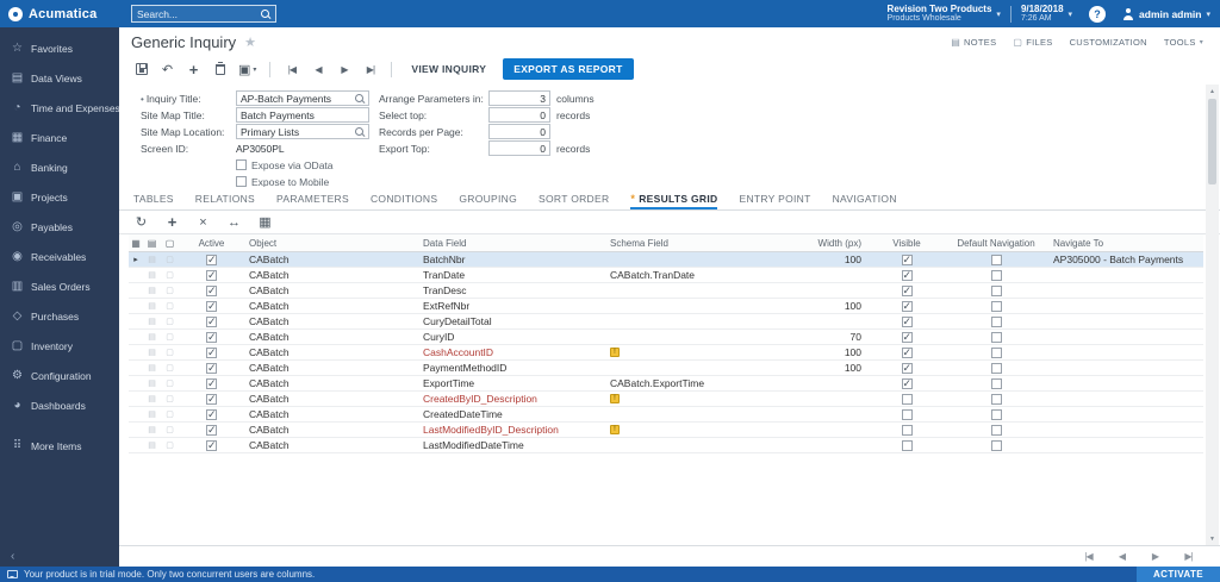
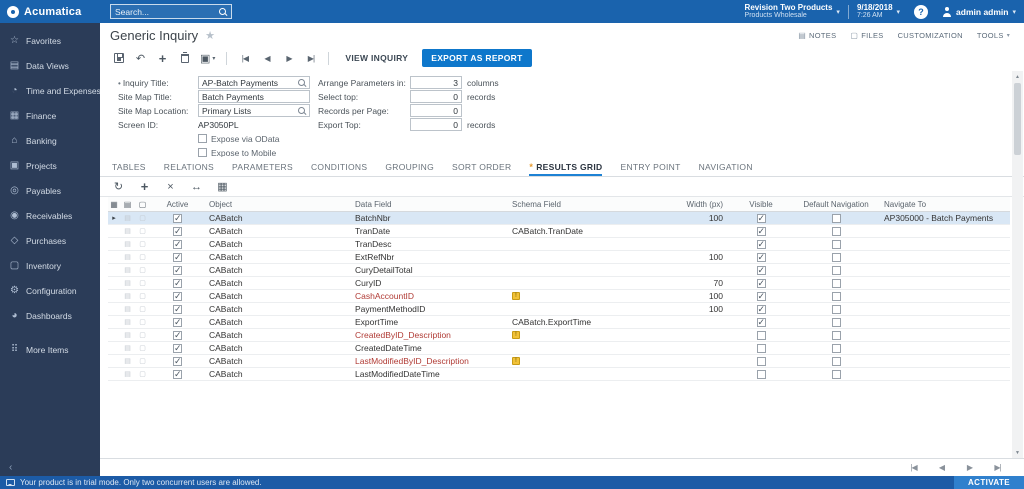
  Acumatica
  Search...
  Revision Two Products
  9/18/2018
  ?
  admin admin
  ☆
  Favorites
  ▤
  Data Views
  ◔
  Time and Expenses
  ▦
  Finance
  ⌂
  Banking
  ▣
  Projects
  ◎
  Payables
  ◉
  Receivables
- ▥
- Sales Orders
  ◇
  Purchases
  ▢
  Inventory
  ⚙
  Configuration
  ◕
  Dashboards
  ⠿
  More Items
  ‹
  Generic Inquiry
  ★
  ▤
  NOTES
  ▢
  FILES
  CUSTOMIZATION
  TOOLS
  ↶
  +
  ▣
  |◀
  ◀
  ▶
  ▶|
  VIEW INQUIRY
  EXPORT AS REPORT
  • Inquiry Title:
  AP-Batch Payments
  Site Map Title:
  Batch Payments
  Site Map Location:
  Primary Lists
  Screen ID:
  AP3050PL
  Expose via OData
  Expose to Mobile
  Arrange Parameters in:
  3
  columns
  Select top:
  0
  records
  Records per Page:
  0
  Export Top:
  0
  records
  TABLES
  RELATIONS
  PARAMETERS
  CONDITIONS
  GROUPING
  SORT ORDER
  *
  RESULTS GRID
  ENTRY POINT
  NAVIGATION
  ↻
  +
  ×
  ↔
  ▦
  ▦
  ▤
  ▢
  Active
  Object
  Data Field
  Schema Field
  Width (px)
  Visible
  Default Navigation
  Navigate To
  CABatch
  BatchNbr
  100
  AP305000 - Batch Payments
  CABatch
  TranDate
  CABatch.TranDate
  CABatch
  TranDesc
  CABatch
  ExtRefNbr
  100
  CABatch
  CuryDetailTotal
  CABatch
  CuryID
  70
  CABatch
  CashAccountID
  100
  CABatch
  PaymentMethodID
  100
  CABatch
  ExportTime
  CABatch.ExportTime
  CABatch
  CreatedByID_Description
  CABatch
  CreatedDateTime
  CABatch
  LastModifiedByID_Description
  CABatch
  LastModifiedDateTime
  |◀
  ◀
  ▶
  ▶|
- Your product is in trial mode. Only two concurrent users are columns.
+ Your product is in trial mode. Only two concurrent users are allowed.
  ACTIVATE
